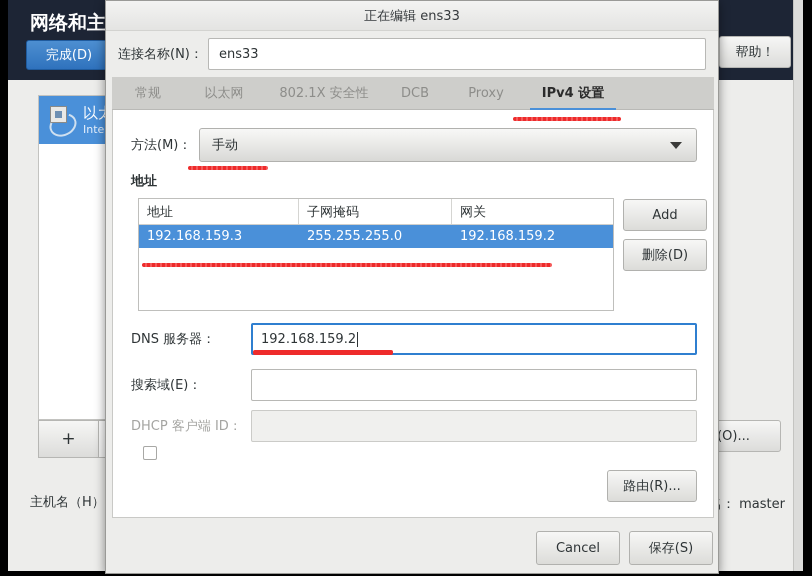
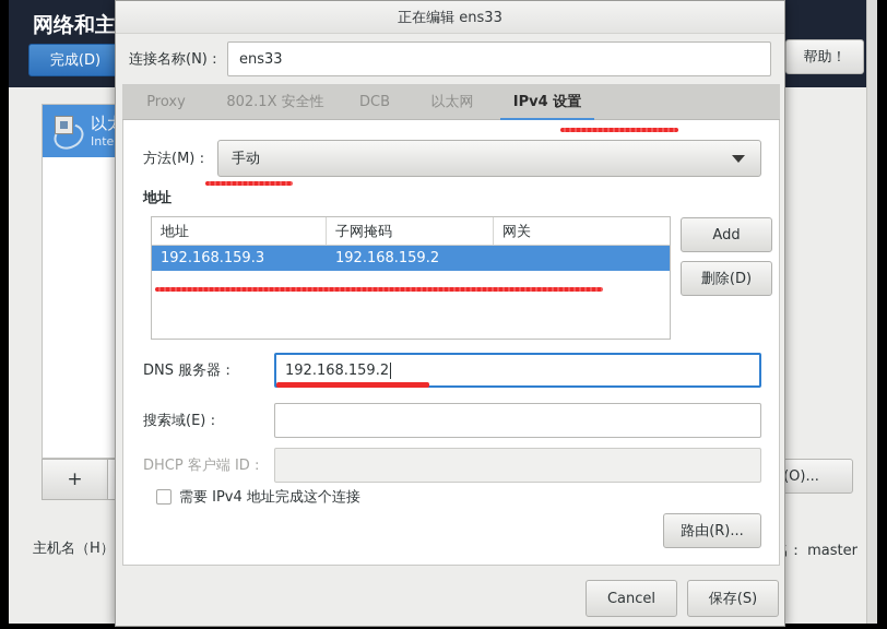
  完成(D)
  帮助！
  Inte
  +
  (O)...
  主机名（H）
  ： master
  正在编辑 ens33
  连接名称(N)：
  ens33
- 常规
- 以太网
+ Proxy
  802.1X 安全性
  DCB
- Proxy
+ 以太网
  IPv4 设置
  方法(M)：
  手动
  地址
  地址
  子网掩码
  网关
  192.168.159.3
- 255.255.255.0
  192.168.159.2
  Add
  删除(D)
  DNS 服务器：
  192.168.159.2
  搜索域(E)：
  DHCP 客户端 ID：
+ 需要 IPv4 地址完成这个连接
  路由(R)...
  Cancel
  保存(S)
